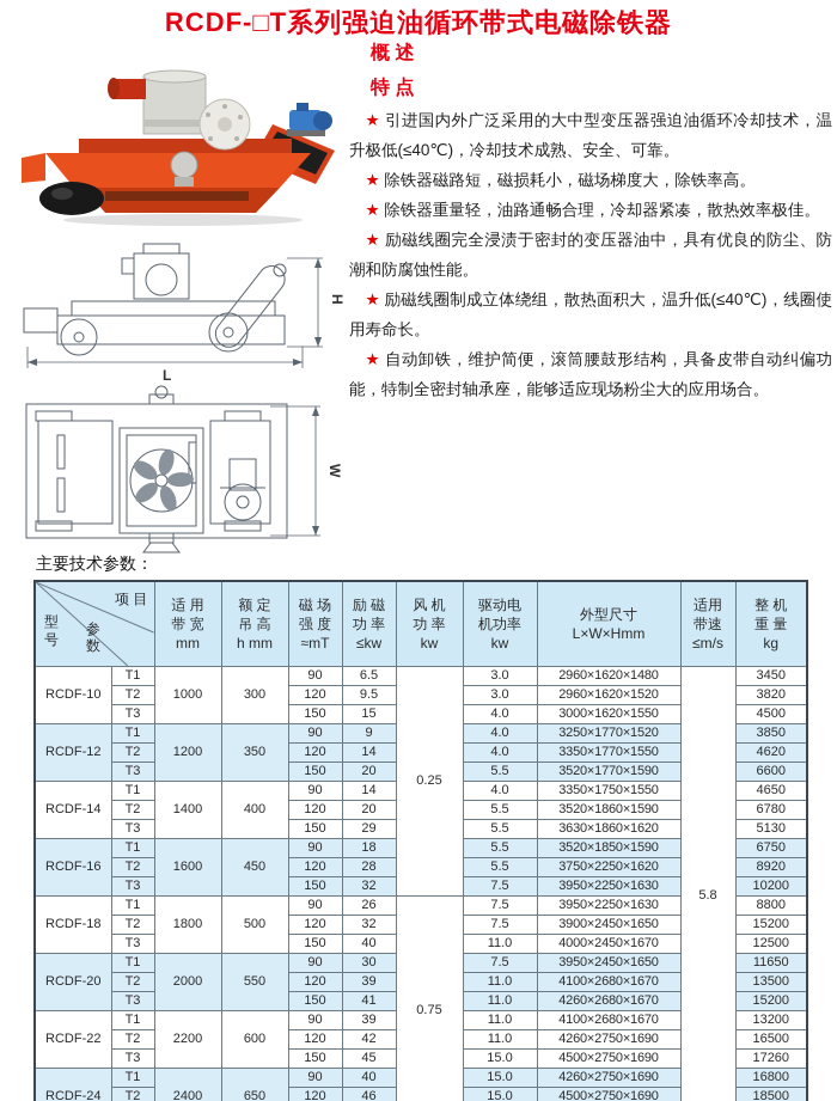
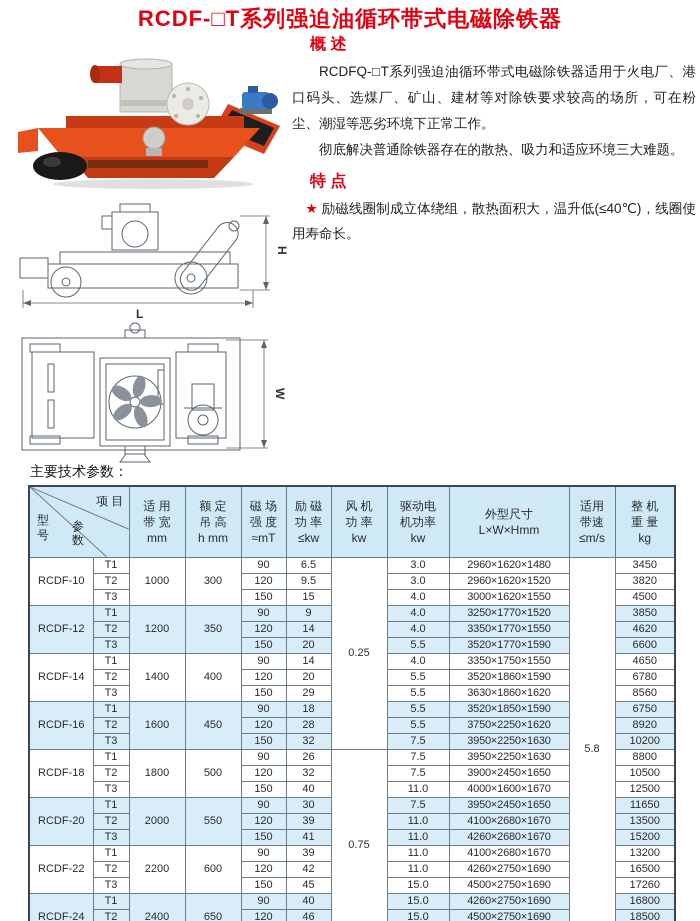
  RCDF-□T系列强迫油循环带式电磁除铁器
  L
  概 述
+ RCDFQ-□T系列强迫油循环带式电磁除铁器适用于火电厂、港口码头、选煤厂、矿山、建材等对除铁要求较高的场所，可在粉尘、潮湿等恶劣环境下正常工作。
+ 彻底解决普通除铁器存在的散热、吸力和适应环境三大难题。
  特 点
- ★ 引进国内外广泛采用的大中型变压器强迫油循环冷却技术，温升极低(≤40℃)，冷却技术成熟、安全、可靠。
- ★ 除铁器磁路短，磁损耗小，磁场梯度大，除铁率高。
- ★ 除铁器重量轻，油路通畅合理，冷却器紧凑，散热效率极佳。
- ★ 励磁线圈完全浸渍于密封的变压器油中，具有优良的防尘、防潮和防腐蚀性能。
  ★ 励磁线圈制成立体绕组，散热面积大，温升低(≤40℃)，线圈使用寿命长。
- ★ 自动卸铁，维护简便，滚筒腰鼓形结构，具备皮带自动纠偏功能，特制全密封轴承座，能够适应现场粉尘大的应用场合。
  主要技术参数：
  项 目 参 数 型 号	适 用 带 宽 mm	额 定 吊 高 h mm	磁 场 强 度 ≈mT	励 磁 功 率 ≤kw	风 机 功 率 kw	驱动电 机功率 kw	外型尺寸 L×W×Hmm	适用 带速 ≤m/s	整 机 重 量 kg
  RCDF-10	T1	1000	300	90	6.5	0.25	3.0	2960×1620×1480	5.8	3450
  T2	120	9.5	3.0	2960×1620×1520	3820
  T3	150	15	4.0	3000×1620×1550	4500
  RCDF-12	T1	1200	350	90	9	4.0	3250×1770×1520	3850
  T2	120	14	4.0	3350×1770×1550	4620
  T3	150	20	5.5	3520×1770×1590	6600
  RCDF-14	T1	1400	400	90	14	4.0	3350×1750×1550	4650
  T2	120	20	5.5	3520×1860×1590	6780
- T3	150	29	5.5	3630×1860×1620	5130
+ T3	150	29	5.5	3630×1860×1620	8560
  RCDF-16	T1	1600	450	90	18	5.5	3520×1850×1590	6750
  T2	120	28	5.5	3750×2250×1620	8920
  T3	150	32	7.5	3950×2250×1630	10200
  RCDF-18	T1	1800	500	90	26	0.75	7.5	3950×2250×1630	8800
- T2	120	32	7.5	3900×2450×1650	15200
+ T2	120	32	7.5	3900×2450×1650	10500
- T3	150	40	11.0	4000×2450×1670	12500
+ T3	150	40	11.0	4000×1600×1670	12500
  RCDF-20	T1	2000	550	90	30	7.5	3950×2450×1650	11650
  T2	120	39	11.0	4100×2680×1670	13500
  T3	150	41	11.0	4260×2680×1670	15200
  RCDF-22	T1	2200	600	90	39	11.0	4100×2680×1670	13200
  T2	120	42	11.0	4260×2750×1690	16500
  T3	150	45	15.0	4500×2750×1690	17260
  RCDF-24	T1	2400	650	90	40	15.0	4260×2750×1690	16800
  T2	120	46	15.0	4500×2750×1690	18500
